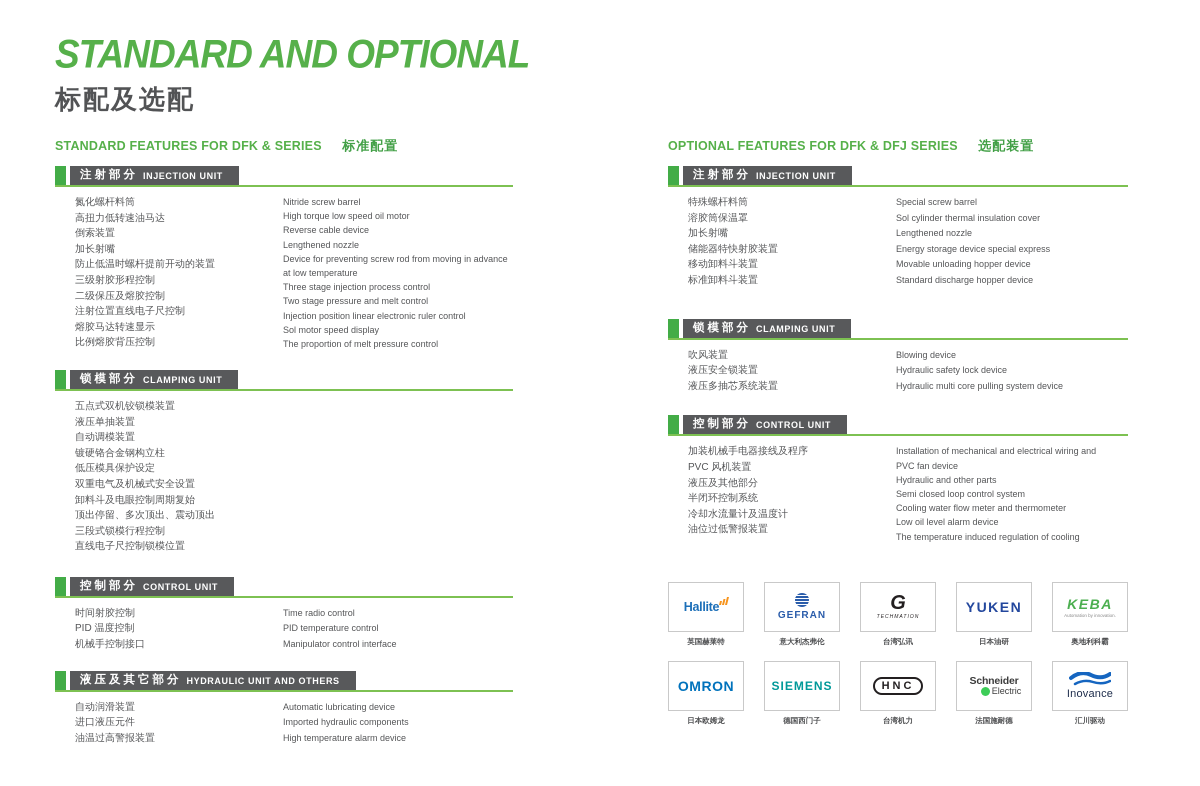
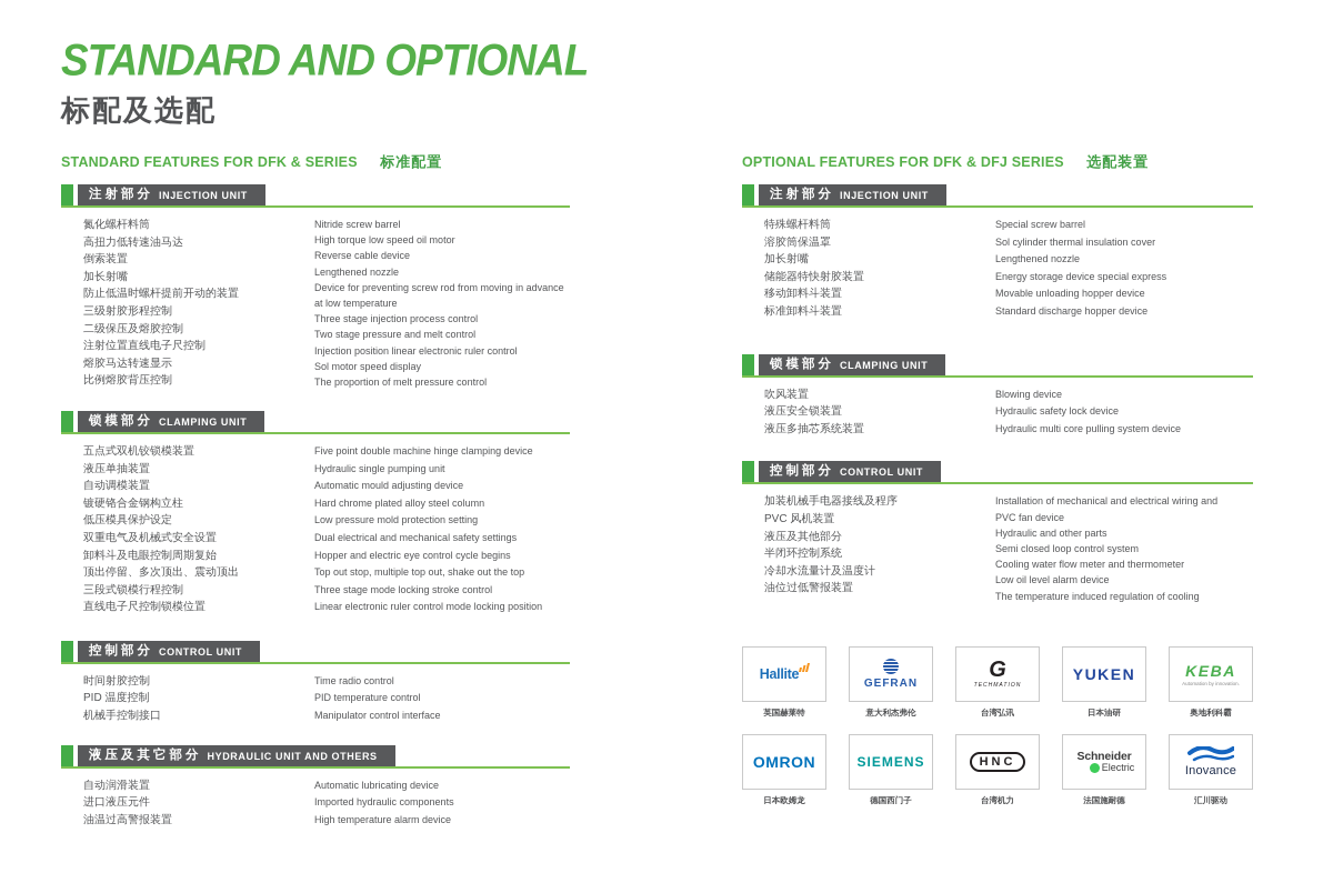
  STANDARD AND OPTIONAL
  标配及选配
  STANDARD FEATURES FOR DFK & SERIES 标准配置
  注射部分
  INJECTION UNIT
  氮化螺杆料筒
  高扭力低转速油马达
  倒索装置
  加长射嘴
  防止低温时螺杆提前开动的装置
  三级射胶形程控制
  二级保压及熔胶控制
  注射位置直线电子尺控制
  熔胶马达转速显示
  比例熔胶背压控制
  Nitride screw barrel
  High torque low speed oil motor
  Reverse cable device
  Lengthened nozzle
  Device for preventing screw rod from moving in advance at low temperature
  Three stage injection process control
  Two stage pressure and melt control
  Injection position linear electronic ruler control
  Sol motor speed display
  The proportion of melt pressure control
  锁模部分
  CLAMPING UNIT
  五点式双机铰锁模装置
  液压单抽装置
  自动调模装置
  镀硬铬合金钢构立柱
  低压模具保护设定
  双重电气及机械式安全设置
  卸料斗及电眼控制周期复始
  顶出停留、多次顶出、震动顶出
  三段式锁模行程控制
  直线电子尺控制锁模位置
+ Five point double machine hinge clamping device
+ Hydraulic single pumping unit
+ Automatic mould adjusting device
+ Hard chrome plated alloy steel column
+ Low pressure mold protection setting
+ Dual electrical and mechanical safety settings
+ Hopper and electric eye control cycle begins
+ Top out stop, multiple top out, shake out the top
+ Three stage mode locking stroke control
+ Linear electronic ruler control mode locking position
  控制部分
  CONTROL UNIT
  时间射胶控制
  PID 温度控制
  机械手控制接口
  Time radio control
  PID temperature control
  Manipulator control interface
  液压及其它部分
  HYDRAULIC UNIT AND OTHERS
  自动润滑装置
  进口液压元件
  油温过高警报装置
  Automatic lubricating device
  Imported hydraulic components
  High temperature alarm device
  OPTIONAL FEATURES FOR DFK & DFJ SERIES 选配装置
  注射部分
  INJECTION UNIT
  特殊螺杆料筒
  溶胶筒保温罩
  加长射嘴
  储能器特快射胶装置
  移动卸料斗装置
  标准卸料斗装置
  Special screw barrel
  Sol cylinder thermal insulation cover
  Lengthened nozzle
  Energy storage device special express
  Movable unloading hopper device
  Standard discharge hopper device
  锁模部分
  CLAMPING UNIT
  吹风装置
  液压安全锁装置
  液压多抽芯系统装置
  Blowing device
  Hydraulic safety lock device
  Hydraulic multi core pulling system device
  控制部分
  CONTROL UNIT
  加装机械手电器接线及程序
  PVC 风机装置
  液压及其他部分
  半闭环控制系统
  冷却水流量计及温度计
  油位过低警报装置
  Installation of mechanical and electrical wiring and
  PVC fan device
  Hydraulic and other parts
  Semi closed loop control system
  Cooling water flow meter and thermometer
  Low oil level alarm device
  The temperature induced regulation of cooling
  Hallite
  英国赫莱特
  GEFRAN
  意大利杰弗伦
  G
  台湾弘讯
  YUKEN
  日本油研
  KEBA
  奥地利科霸
  OMRON
  日本欧姆龙
  SIEMENS
  德国西门子
  HNC
  台湾机力
  Schneider
  Electric
  法国施耐德
  Inovance
  汇川驱动
